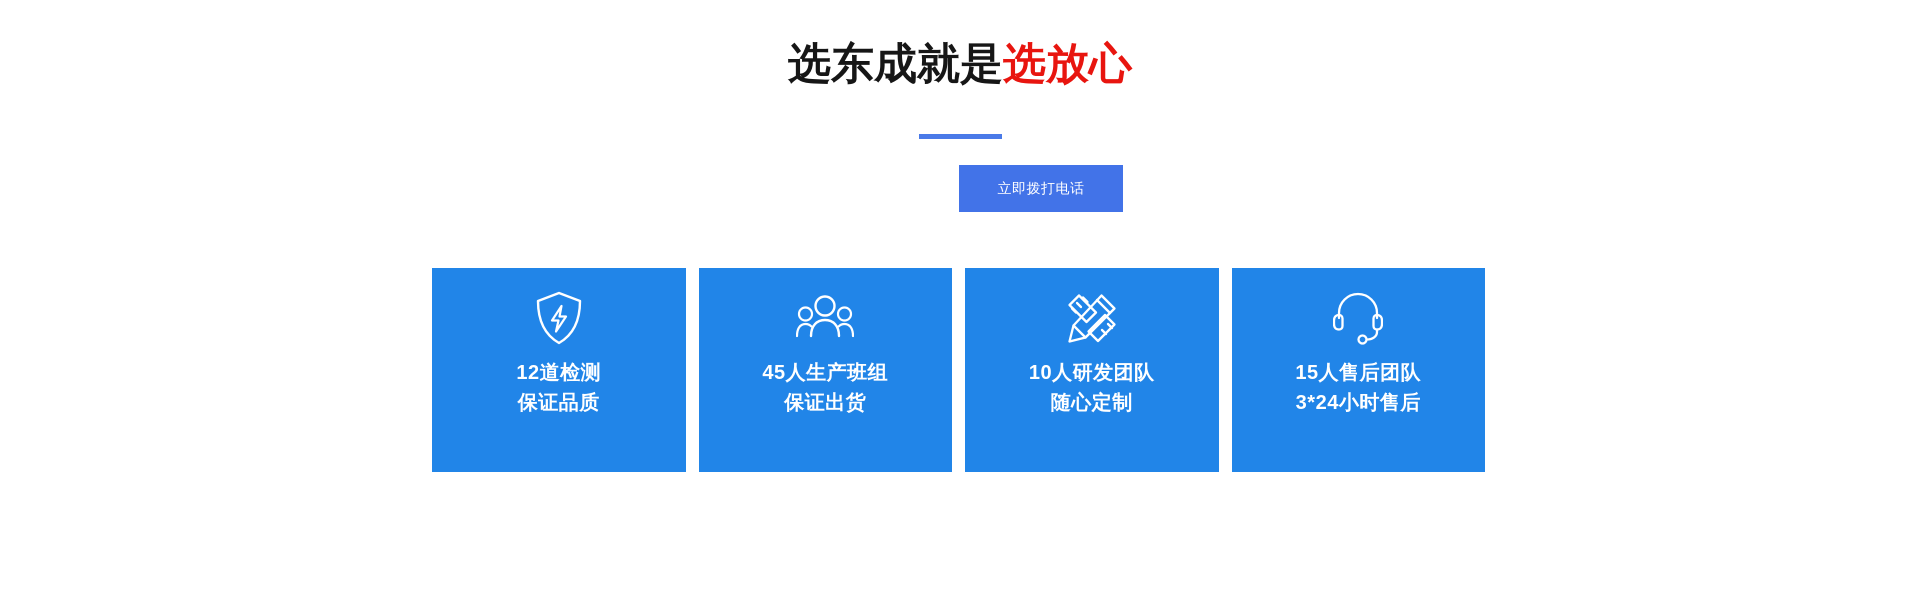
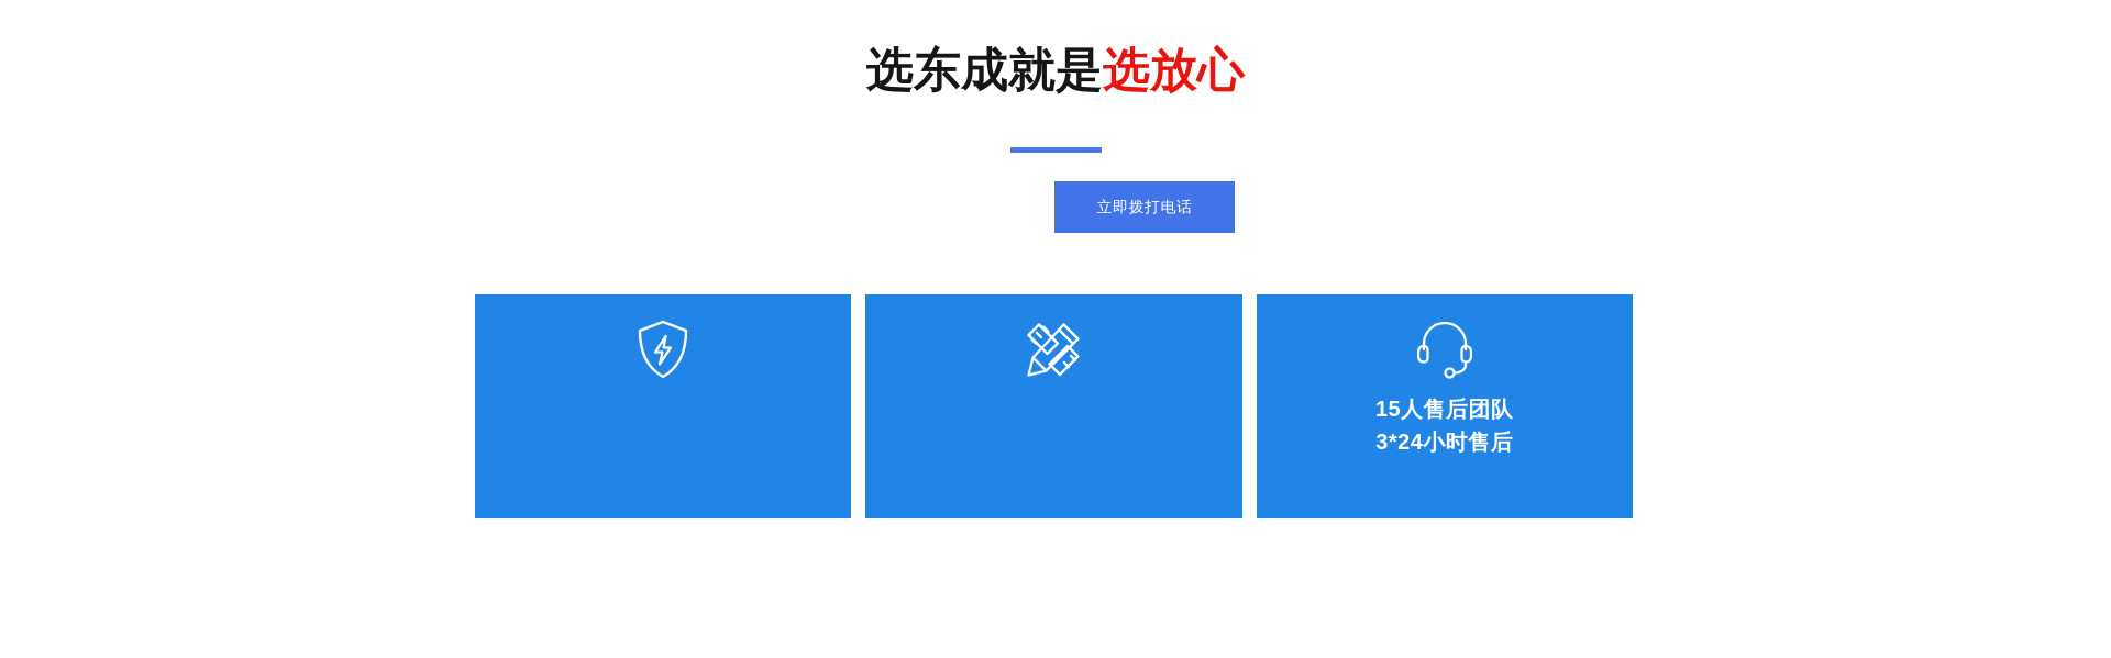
  选东成就是选放心
  立即拨打电话
- 12道检测
- 保证品质
- 45人生产班组
- 保证出货
- 10人研发团队
- 随心定制
  15人售后团队
  3*24小时售后
